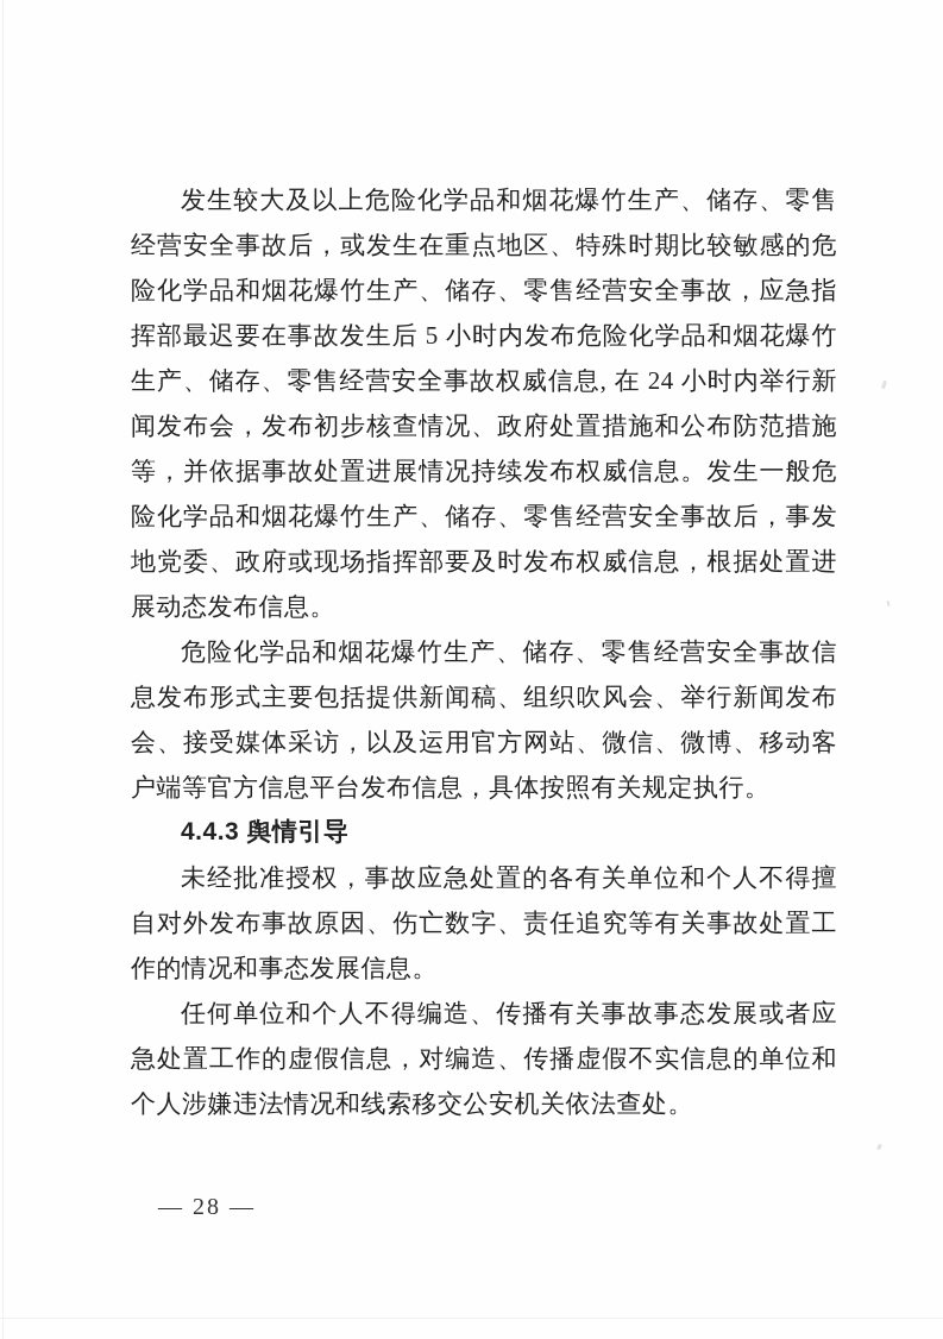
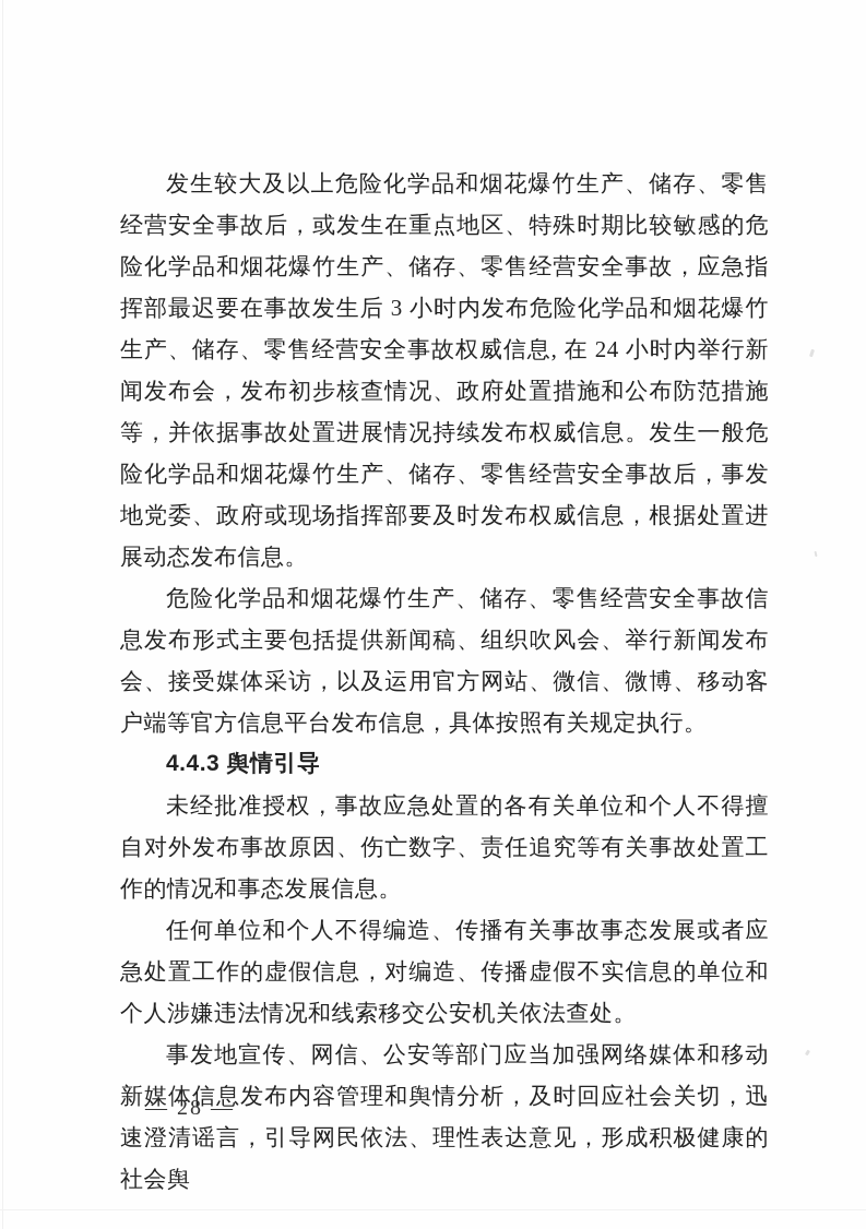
- 发生较大及以上危险化学品和烟花爆竹生产、储存、零售经营安全事故后，或发生在重点地区、特殊时期比较敏感的危险化学品和烟花爆竹生产、储存、零售经营安全事故，应急指挥部最迟要在事故发生后 5 小时内发布危险化学品和烟花爆竹生产、储存、零售经营安全事故权威信息, 在 24 小时内举行新闻发布会，发布初步核查情况、政府处置措施和公布防范措施等，并依据事故处置进展情况持续发布权威信息。发生一般危险化学品和烟花爆竹生产、储存、零售经营安全事故后，事发地党委、政府或现场指挥部要及时发布权威信息，根据处置进展动态发布信息。
+ 发生较大及以上危险化学品和烟花爆竹生产、储存、零售经营安全事故后，或发生在重点地区、特殊时期比较敏感的危险化学品和烟花爆竹生产、储存、零售经营安全事故，应急指挥部最迟要在事故发生后 3 小时内发布危险化学品和烟花爆竹生产、储存、零售经营安全事故权威信息, 在 24 小时内举行新闻发布会，发布初步核查情况、政府处置措施和公布防范措施等，并依据事故处置进展情况持续发布权威信息。发生一般危险化学品和烟花爆竹生产、储存、零售经营安全事故后，事发地党委、政府或现场指挥部要及时发布权威信息，根据处置进展动态发布信息。
  危险化学品和烟花爆竹生产、储存、零售经营安全事故信息发布形式主要包括提供新闻稿、组织吹风会、举行新闻发布会、接受媒体采访，以及运用官方网站、微信、微博、移动客户端等官方信息平台发布信息，具体按照有关规定执行。
  4.4.3 舆情引导
  未经批准授权，事故应急处置的各有关单位和个人不得擅自对外发布事故原因、伤亡数字、责任追究等有关事故处置工作的情况和事态发展信息。
  任何单位和个人不得编造、传播有关事故事态发展或者应急处置工作的虚假信息，对编造、传播虚假不实信息的单位和个人涉嫌违法情况和线索移交公安机关依法查处。
+ 事发地宣传、网信、公安等部门应当加强网络媒体和移动新媒体信息发布内容管理和舆情分析，及时回应社会关切，迅速澄清谣言，引导网民依法、理性表达意见，形成积极健康的社会舆
  — 28 —
